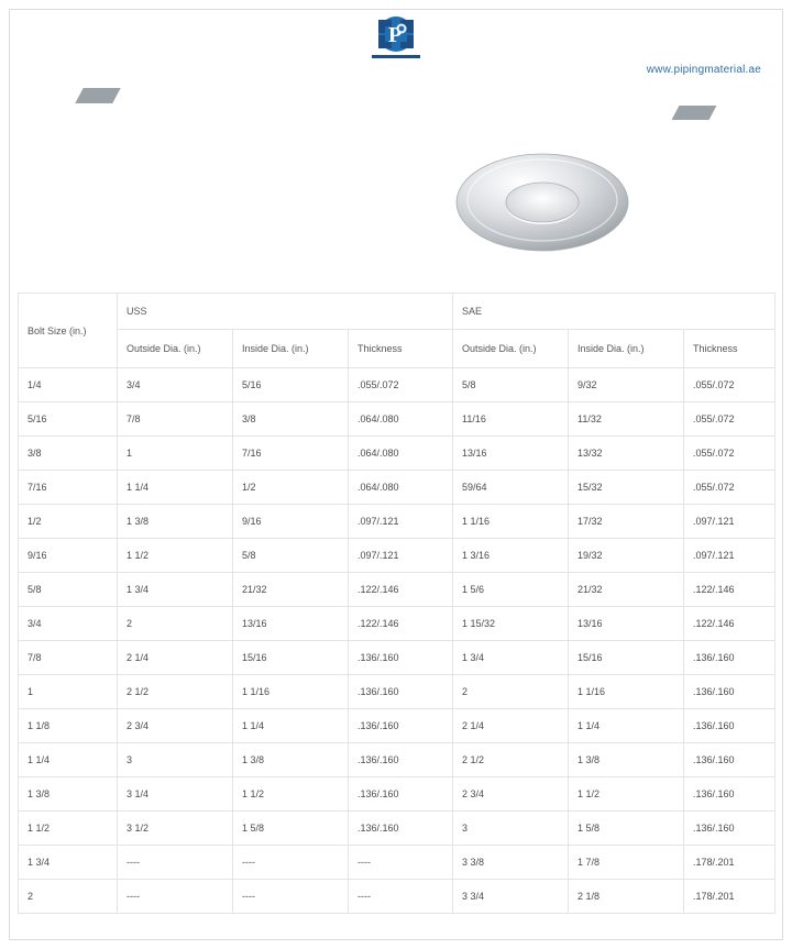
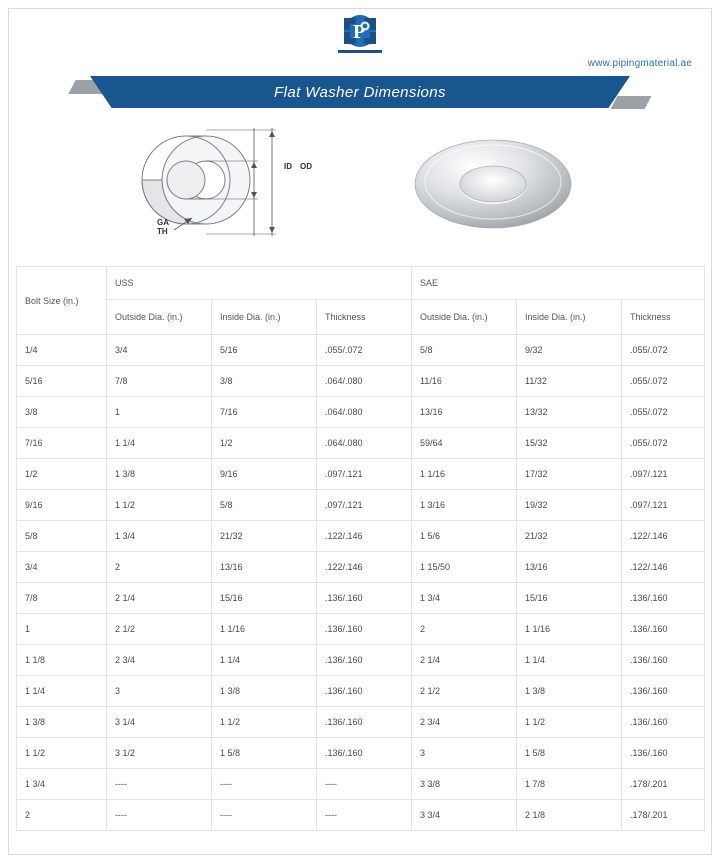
  P
  www.pipingmaterial.ae
+ Flat Washer Dimensions
+ ID
+ OD
+ GA
+ TH
  Bolt Size (in.)	USS	SAE
  Outside Dia. (in.)	Inside Dia. (in.)	Thickness	Outside Dia. (in.)	Inside Dia. (in.)	Thickness
  1/4	3/4	5/16	.055/.072	5/8	9/32	.055/.072
  5/16	7/8	3/8	.064/.080	11/16	11/32	.055/.072
  3/8	1	7/16	.064/.080	13/16	13/32	.055/.072
  7/16	1 1/4	1/2	.064/.080	59/64	15/32	.055/.072
  1/2	1 3/8	9/16	.097/.121	1 1/16	17/32	.097/.121
  9/16	1 1/2	5/8	.097/.121	1 3/16	19/32	.097/.121
  5/8	1 3/4	21/32	.122/.146	1 5/6	21/32	.122/.146
- 3/4	2	13/16	.122/.146	1 15/32	13/16	.122/.146
+ 3/4	2	13/16	.122/.146	1 15/50	13/16	.122/.146
  7/8	2 1/4	15/16	.136/.160	1 3/4	15/16	.136/.160
  1	2 1/2	1 1/16	.136/.160	2	1 1/16	.136/.160
  1 1/8	2 3/4	1 1/4	.136/.160	2 1/4	1 1/4	.136/.160
  1 1/4	3	1 3/8	.136/.160	2 1/2	1 3/8	.136/.160
  1 3/8	3 1/4	1 1/2	.136/.160	2 3/4	1 1/2	.136/.160
  1 1/2	3 1/2	1 5/8	.136/.160	3	1 5/8	.136/.160
  1 3/4	----	----	----	3 3/8	1 7/8	.178/.201
  2	----	----	----	3 3/4	2 1/8	.178/.201
